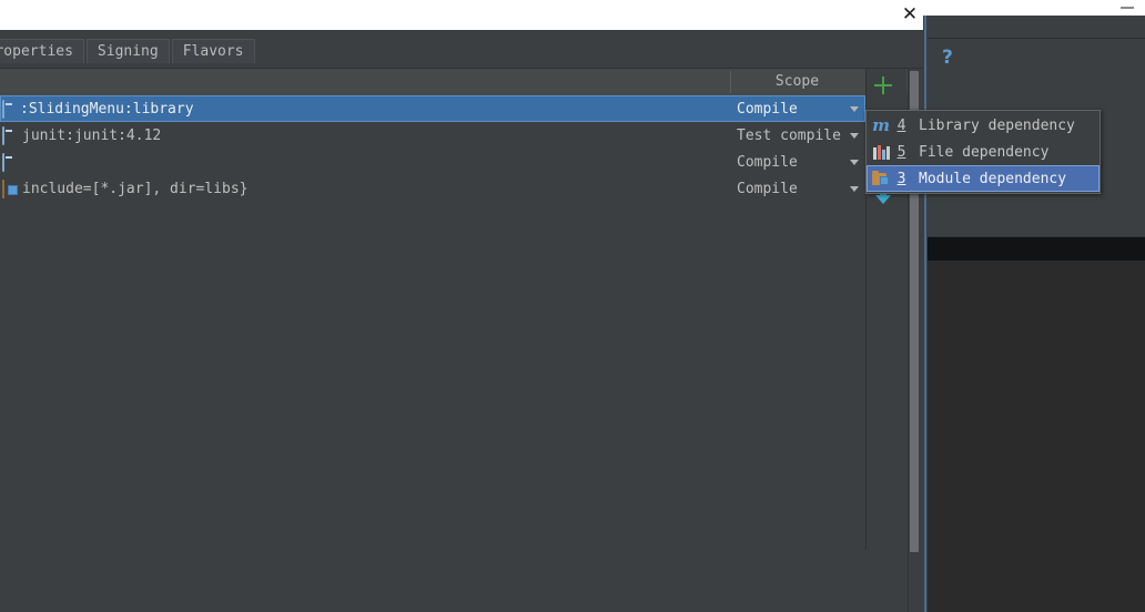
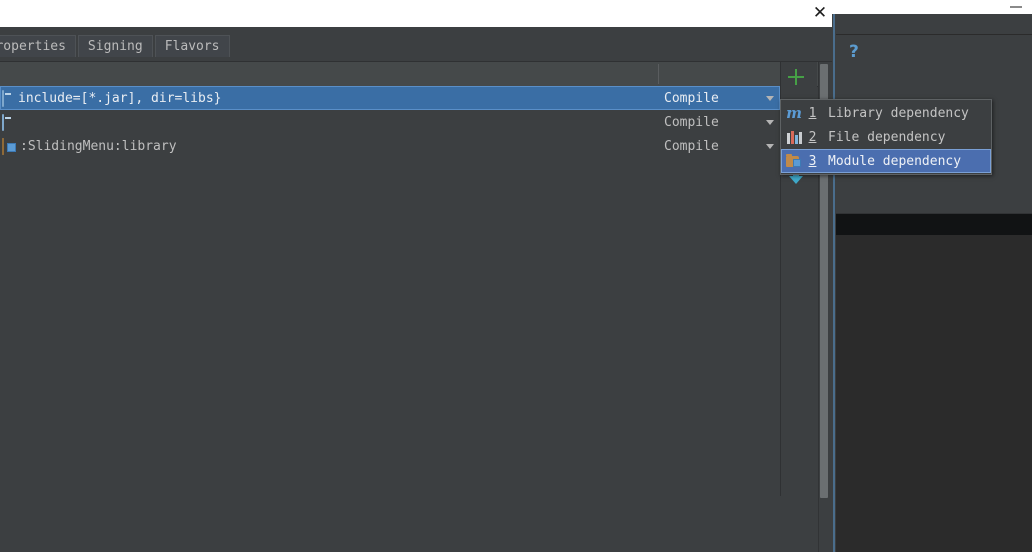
  ?
  ✕
  Signing
  Flavors
- Scope
- :SlidingMenu:library
+ include=[*.jar], dir=libs}
  Compile
- junit:junit:4.12
- Test compile
  Compile
- include=[*.jar], dir=libs}
+ :SlidingMenu:library
  Compile
  m
- 4
+ 1
  Library dependency
- 5
+ 2
  File dependency
  3
  Module dependency
